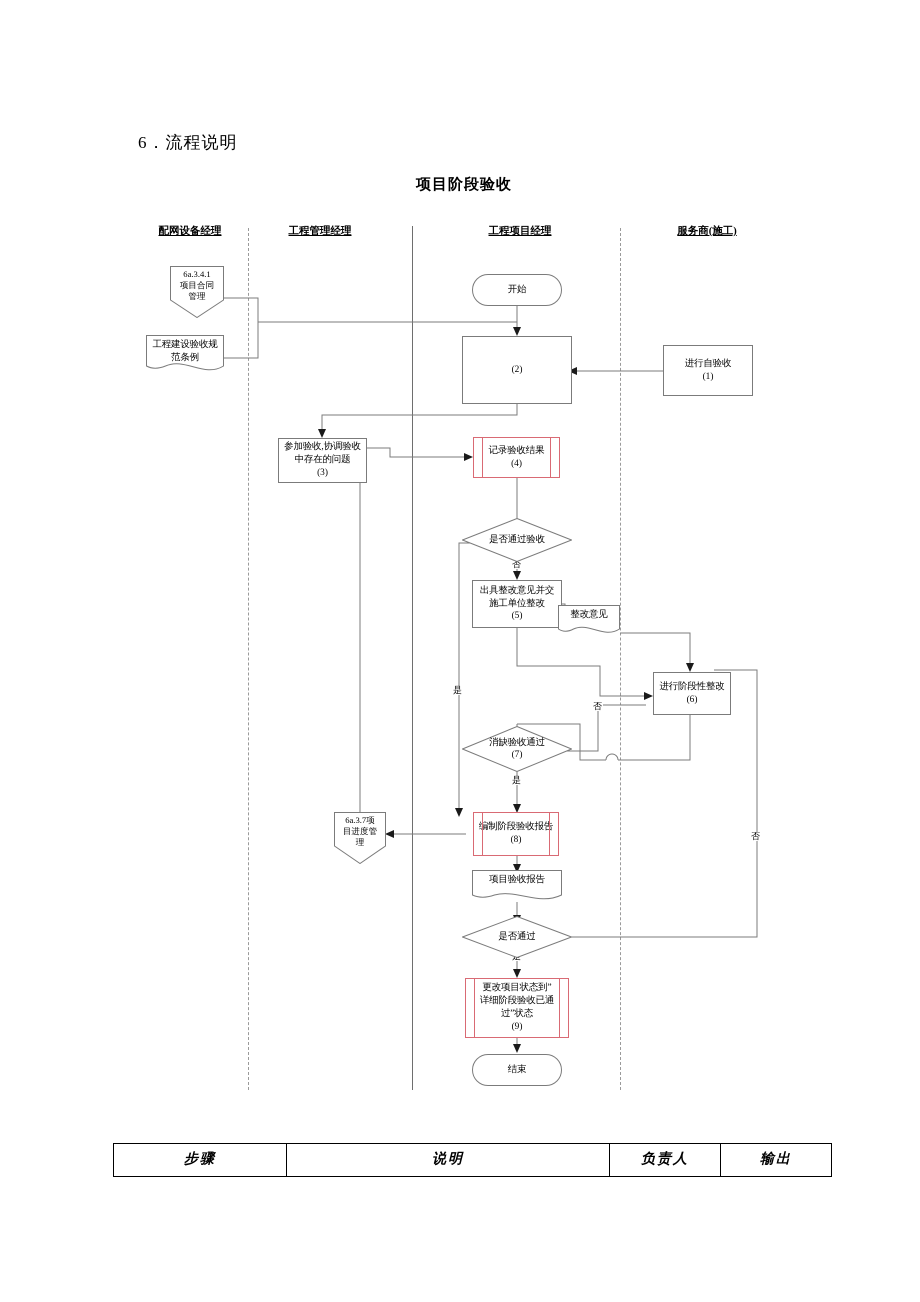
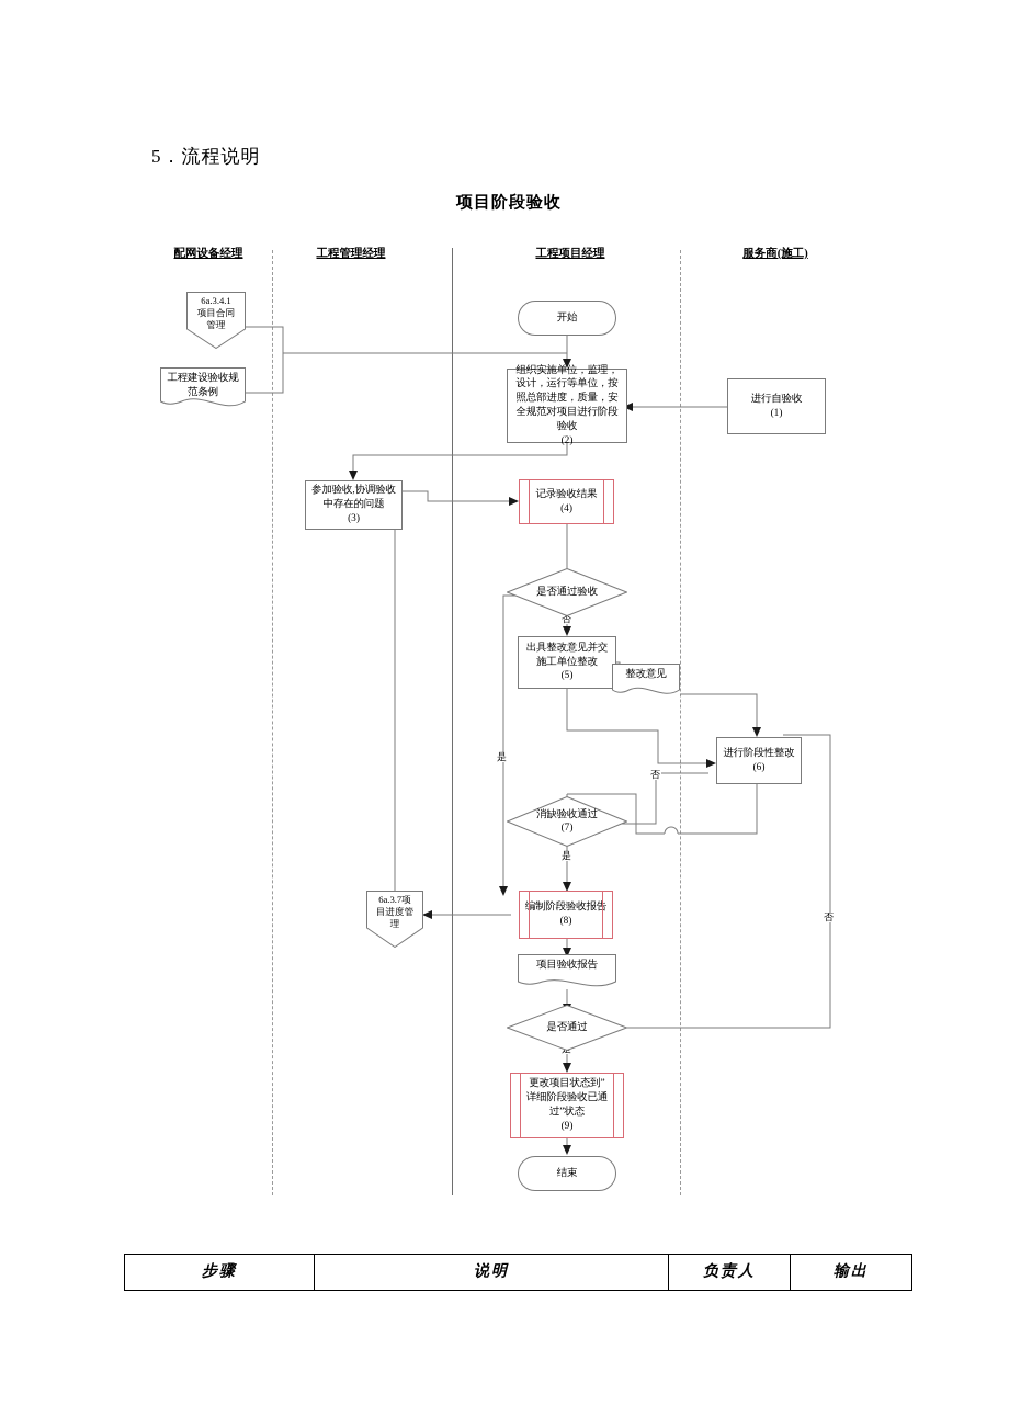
- 6．流程说明
+ 5．流程说明
  项目阶段验收
  配网设备经理
  工程管理经理
  工程项目经理
  服务商(施工)
  否
  是
  否
  是
  否
  6a.3.4.1
  项目合同
  管理
  工程建设验收规范条例
  开始
+ 组织实施单位，监理，设计，运行等单位，按照总部进度，质量，安全规范对项目进行阶段验收
  (2)
  进行自验收
  (1)
  参加验收,协调验收中存在的问题
  (3)
  记录验收结果
  (4)
  是否通过验收
  出具整改意见并交施工单位整改
  (5)
  整改意见
  进行阶段性整改
  (6)
  消缺验收通过
  (7)
  6a.3.7项
  目进度管
  理
  编制阶段验收报告
  (8)
  项目验收报告
  是否通过
  更改项目状态到”
  详细阶段验收已通
  过”状态
  (9)
  结束
  步骤	说明	负责人	输出
